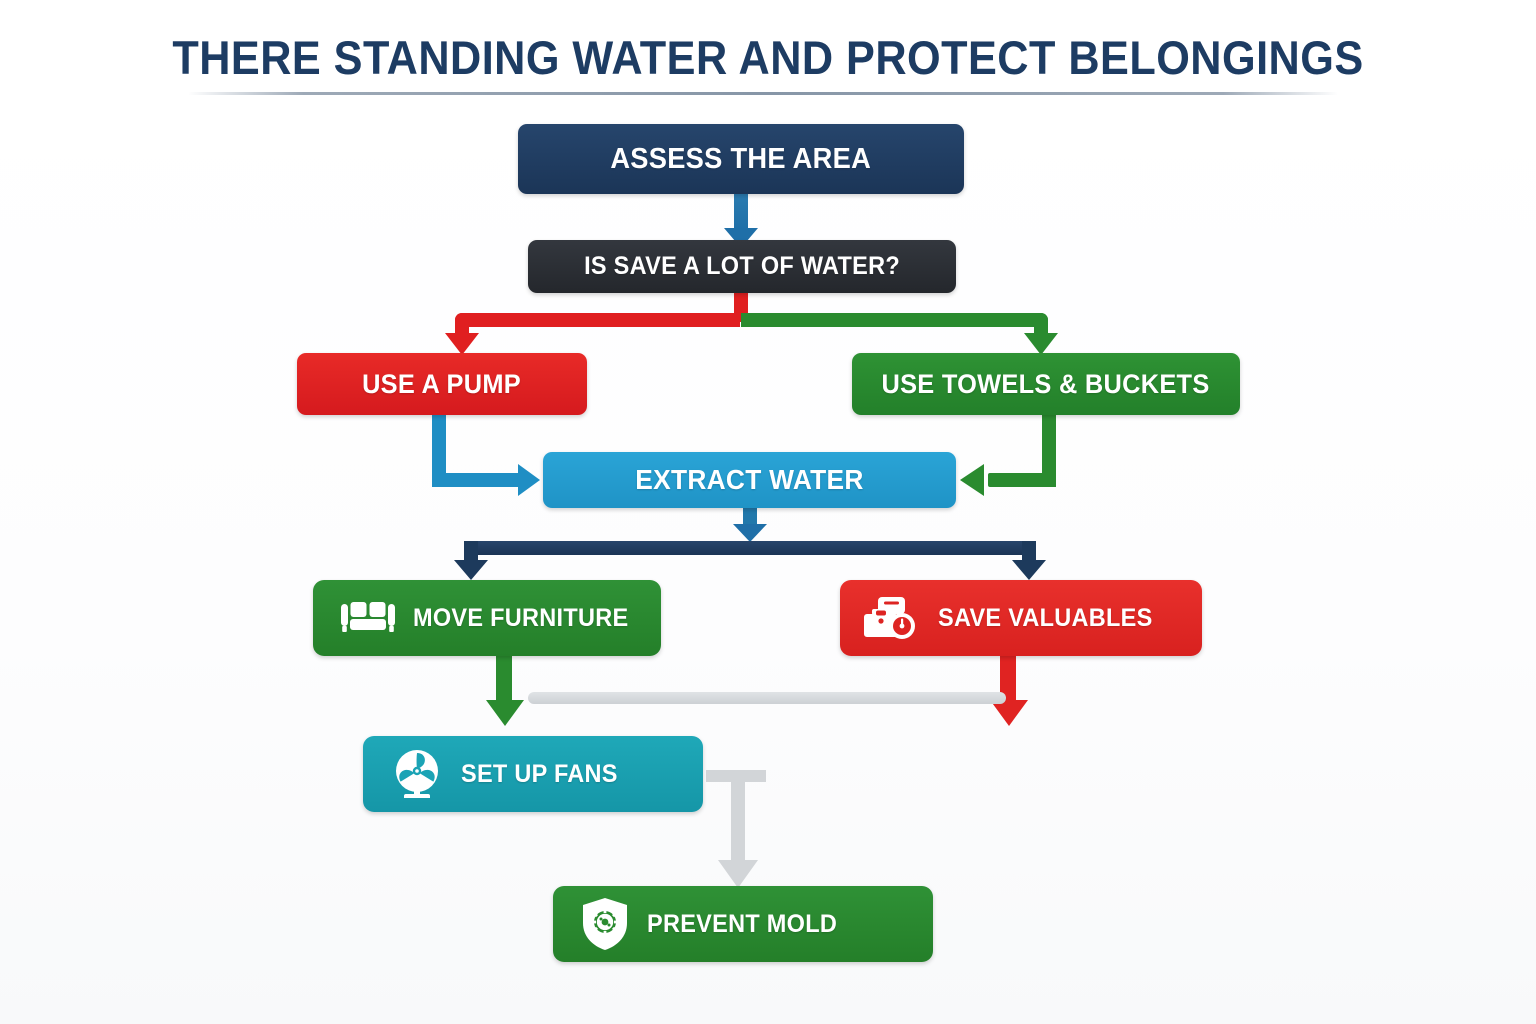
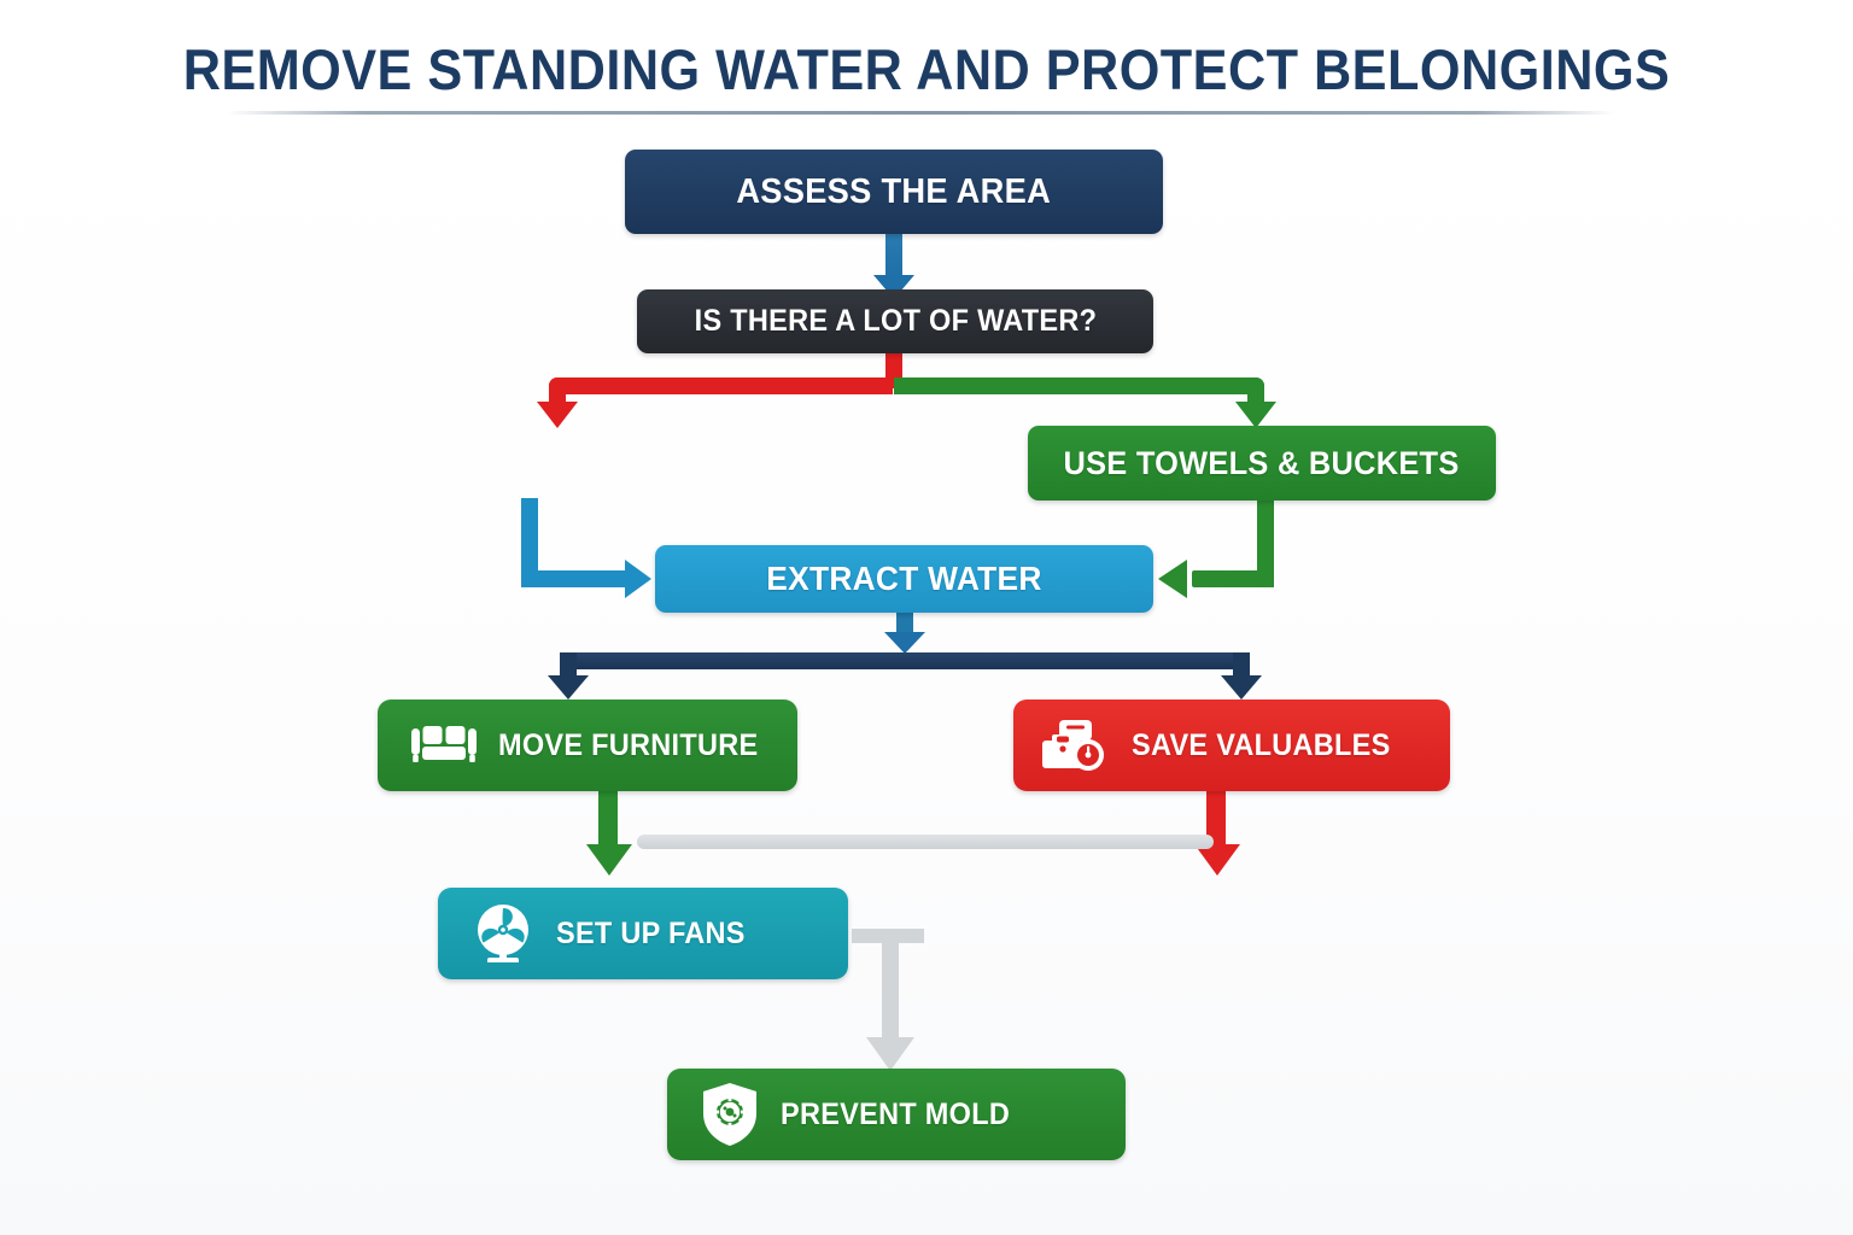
- THERE STANDING WATER AND PROTECT BELONGINGS
+ REMOVE STANDING WATER AND PROTECT BELONGINGS
  ASSESS THE AREA
- IS SAVE A LOT OF WATER?
+ IS THERE A LOT OF WATER?
- USE A PUMP
  USE TOWELS & BUCKETS
  EXTRACT WATER
  MOVE FURNITURE
  SAVE VALUABLES
  SET UP FANS
  PREVENT MOLD
